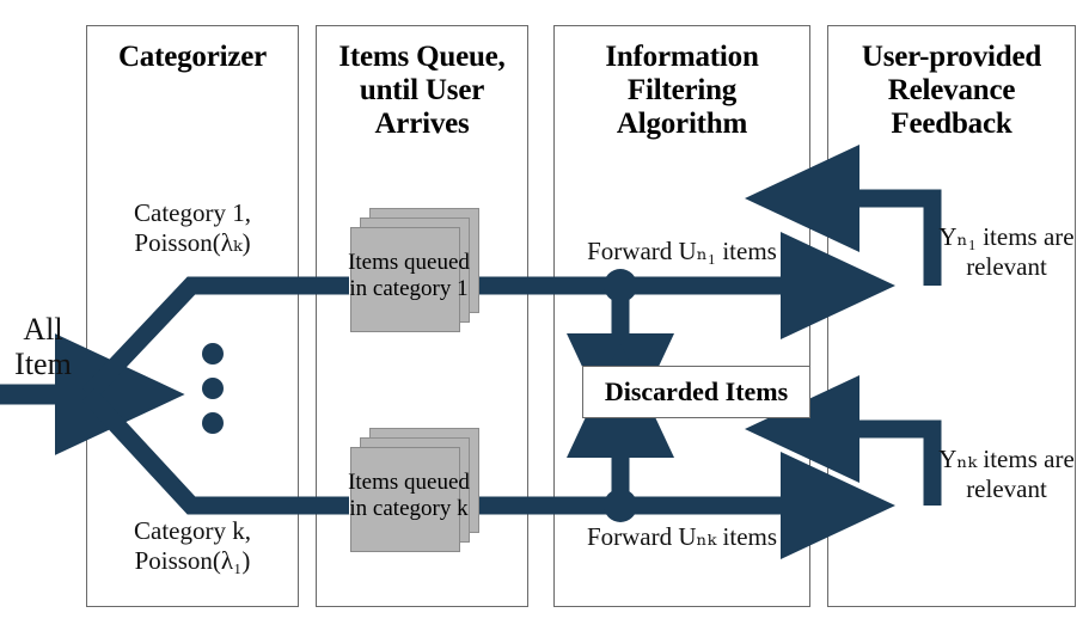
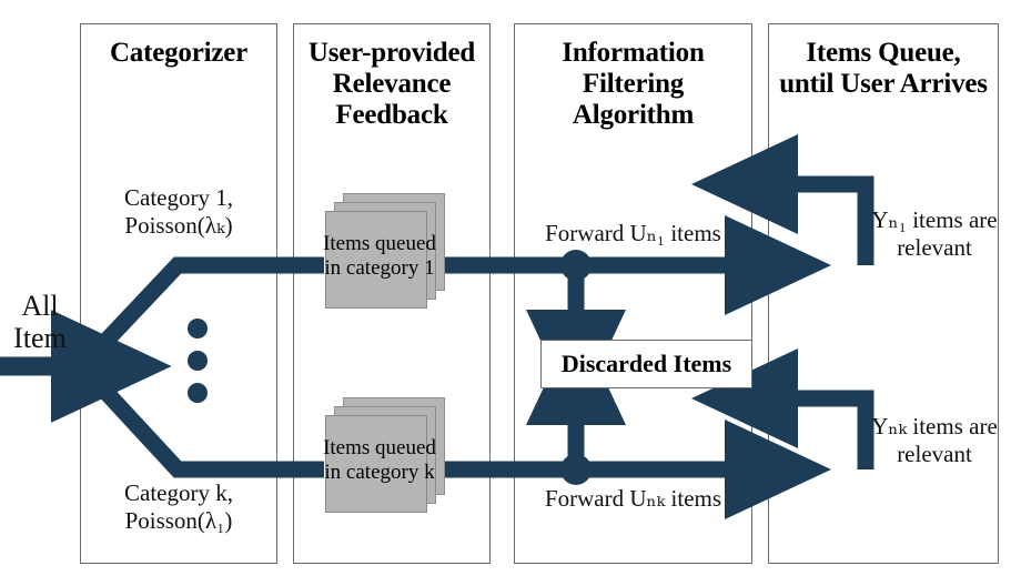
  Categorizer
- Items Queue, until User Arrives
+ User-provided Relevance Feedback
  Information Filtering Algorithm
- User-provided Relevance Feedback
+ Items Queue, until User Arrives
  All Item
  Category 1,
  Poisson(λₖ)
  Category k,
  Poisson(λ₁)
  Items queued in category 1
  Items queued in category k
  Forward Uₙ₁ items
  Forward Uₙₖ items
  Discarded Items
  Yₙ₁ items are relevant
  Yₙₖ items are relevant
